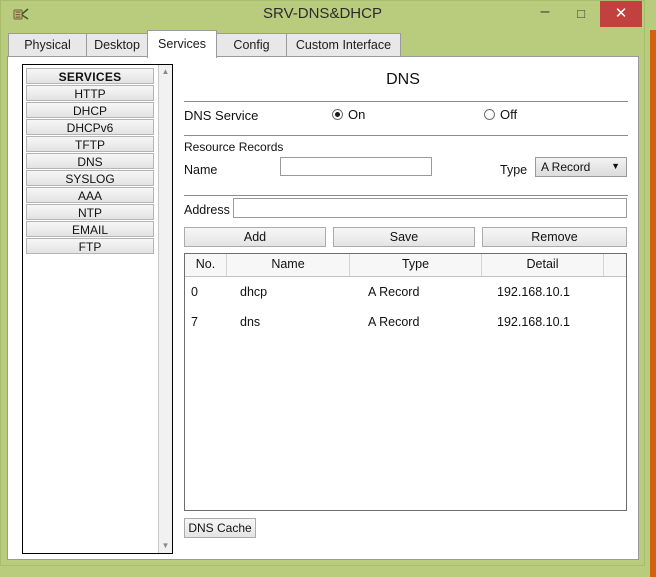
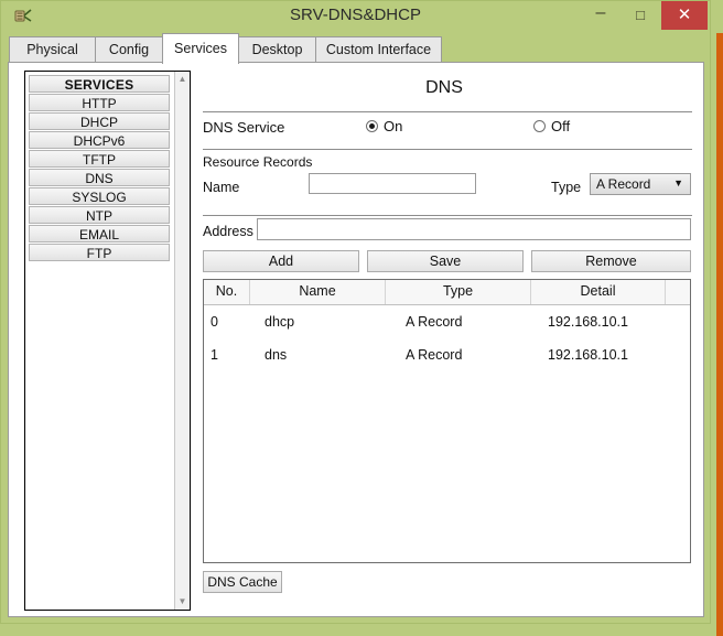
  SRV-DNS&DHCP
  –
  □
  ✕
  Physical
- Desktop
+ Config
  Services
- Config
+ Desktop
  Custom Interface
  SERVICES
  HTTP
  DHCP
  DHCPv6
  TFTP
  DNS
  SYSLOG
- AAA
  NTP
  EMAIL
  FTP
  ▲
  ▼
  DNS
  DNS Service
  On
  Off
  Resource Records
  Name
  Type
  A Record
  ▼
  Address
  Add
  Save
  Remove
  No.
  Name
  Type
  Detail
  0
  dhcp
  A Record
  192.168.10.1
- 7
+ 1
  dns
  A Record
  192.168.10.1
  DNS Cache
